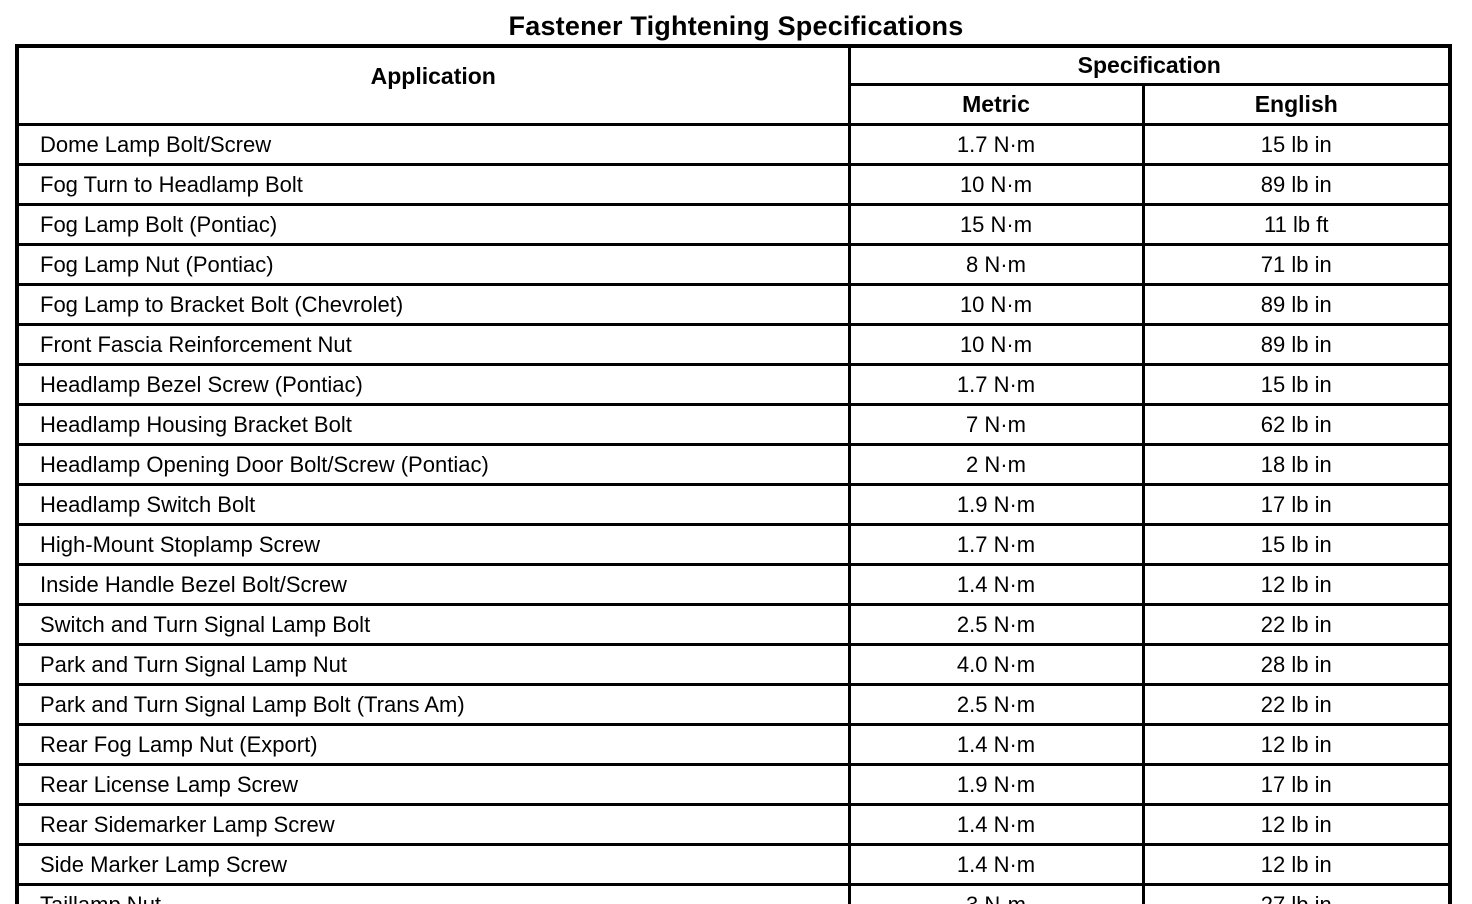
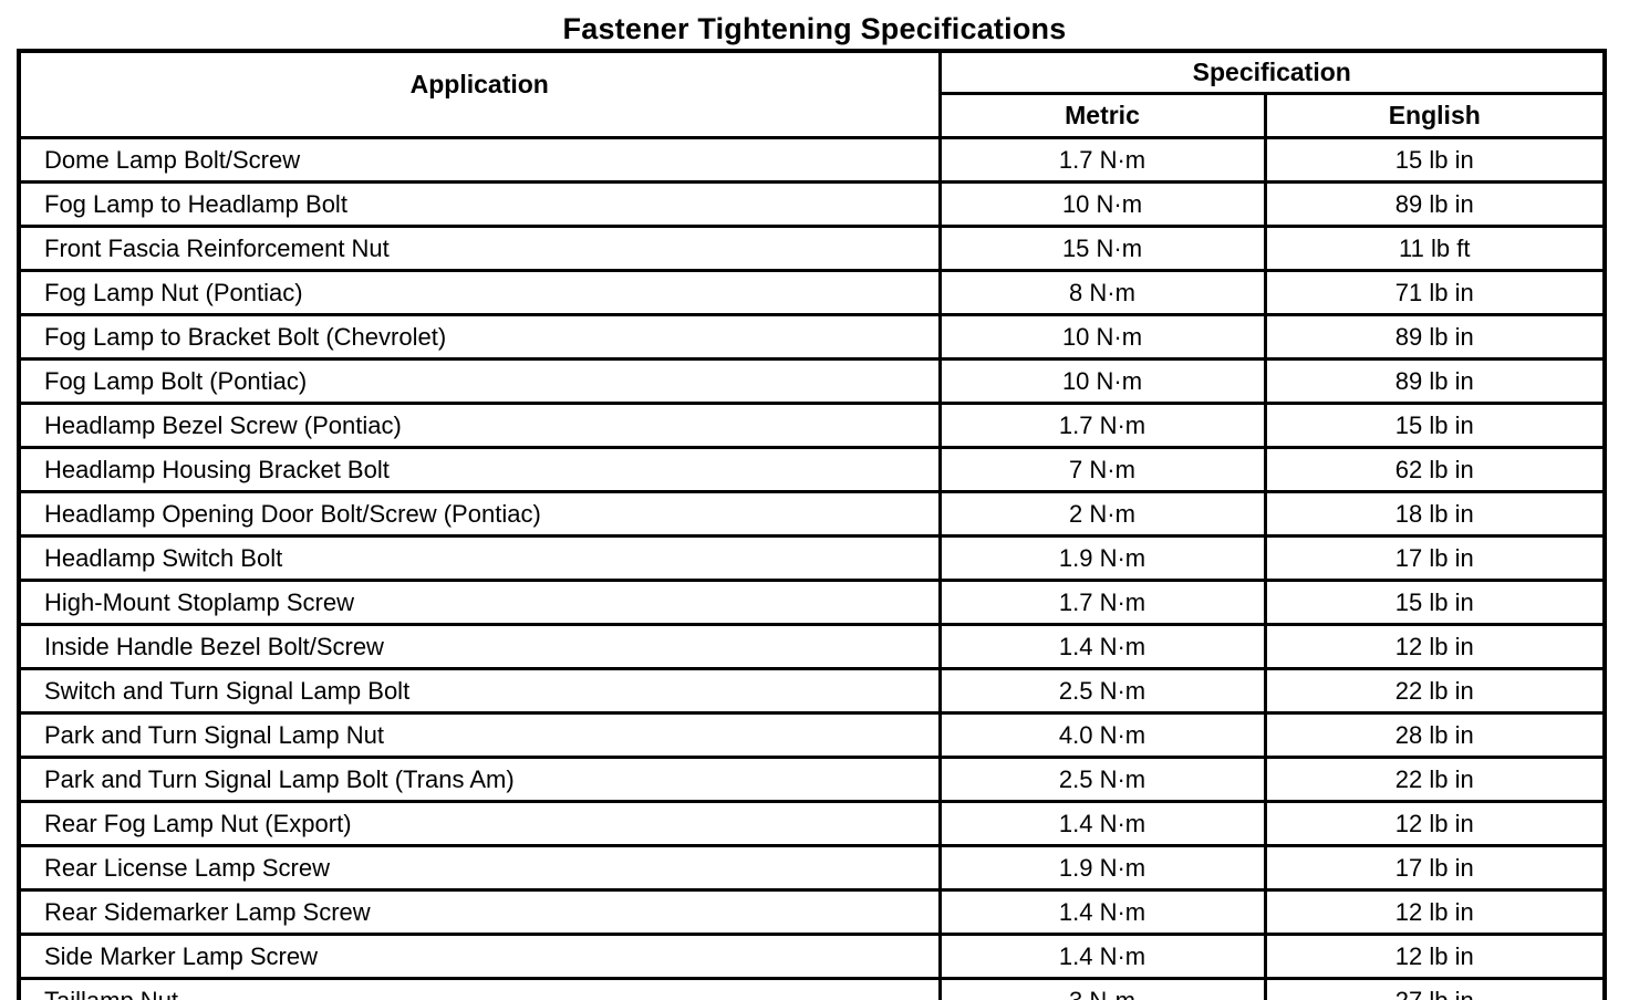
  Fastener Tightening Specifications
  Application	Specification
  Metric	English
  Dome Lamp Bolt/Screw	1.7 N·m	15 lb in
- Fog Turn to Headlamp Bolt	10 N·m	89 lb in
+ Fog Lamp to Headlamp Bolt	10 N·m	89 lb in
- Fog Lamp Bolt (Pontiac)	15 N·m	11 lb ft
+ Front Fascia Reinforcement Nut	15 N·m	11 lb ft
  Fog Lamp Nut (Pontiac)	8 N·m	71 lb in
  Fog Lamp to Bracket Bolt (Chevrolet)	10 N·m	89 lb in
- Front Fascia Reinforcement Nut	10 N·m	89 lb in
+ Fog Lamp Bolt (Pontiac)	10 N·m	89 lb in
  Headlamp Bezel Screw (Pontiac)	1.7 N·m	15 lb in
  Headlamp Housing Bracket Bolt	7 N·m	62 lb in
  Headlamp Opening Door Bolt/Screw (Pontiac)	2 N·m	18 lb in
  Headlamp Switch Bolt	1.9 N·m	17 lb in
  High-Mount Stoplamp Screw	1.7 N·m	15 lb in
  Inside Handle Bezel Bolt/Screw	1.4 N·m	12 lb in
  Switch and Turn Signal Lamp Bolt	2.5 N·m	22 lb in
  Park and Turn Signal Lamp Nut	4.0 N·m	28 lb in
  Park and Turn Signal Lamp Bolt (Trans Am)	2.5 N·m	22 lb in
  Rear Fog Lamp Nut (Export)	1.4 N·m	12 lb in
  Rear License Lamp Screw	1.9 N·m	17 lb in
  Rear Sidemarker Lamp Screw	1.4 N·m	12 lb in
  Side Marker Lamp Screw	1.4 N·m	12 lb in
